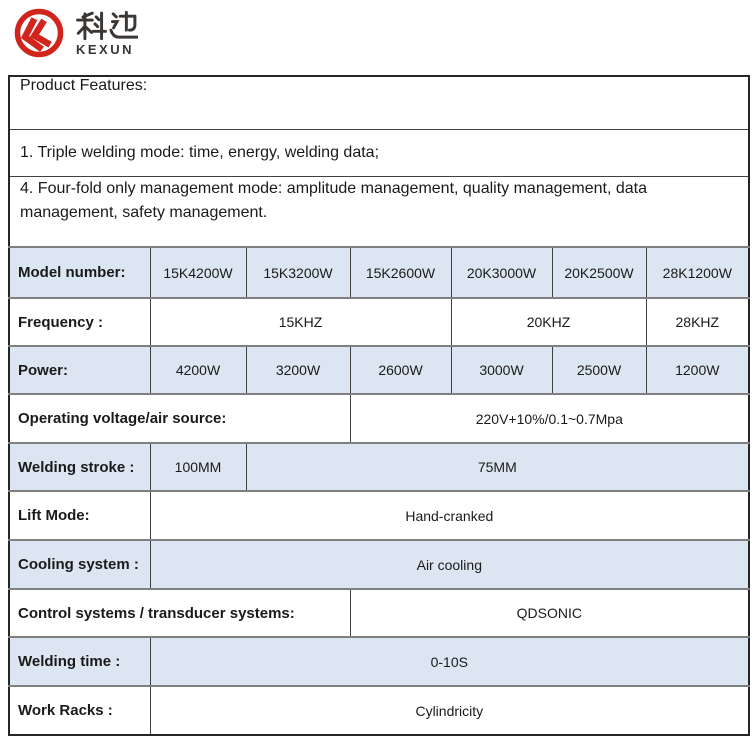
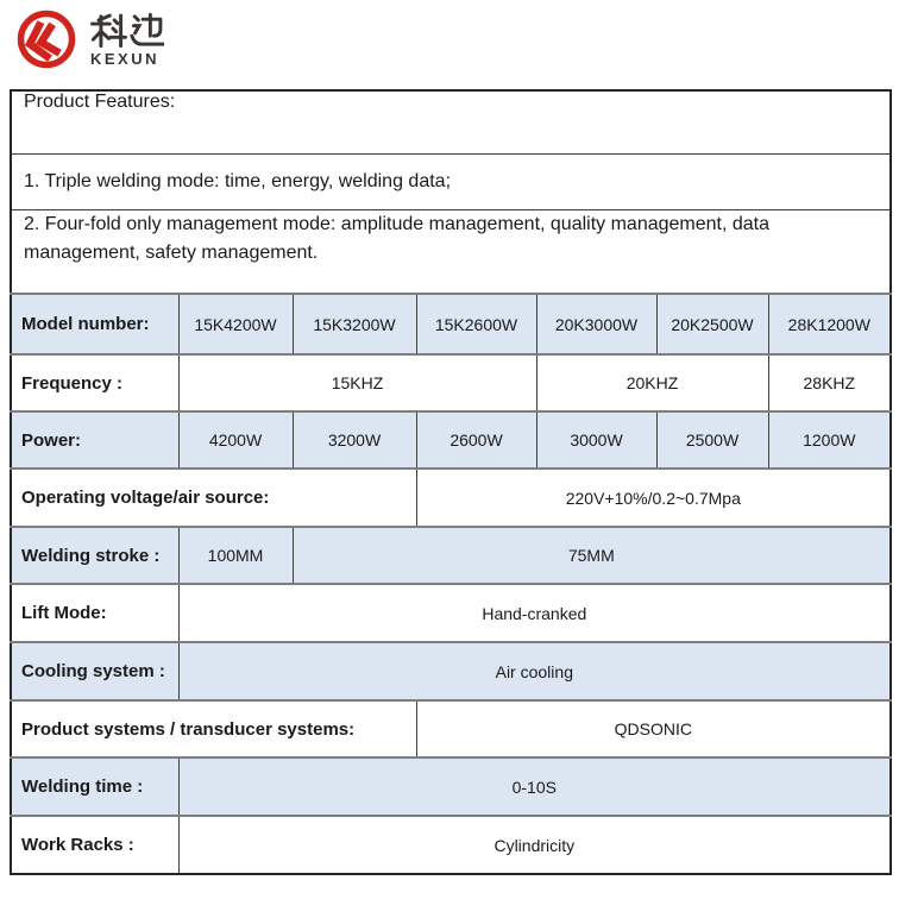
  KEXUN
  Product Features:
  1. Triple welding mode: time, energy, welding data;
- 4. Four-fold only management mode: amplitude management, quality management, data management, safety management.
+ 2. Four-fold only management mode: amplitude management, quality management, data management, safety management.
  Model number:	15K4200W	15K3200W	15K2600W	20K3000W	20K2500W	28K1200W
  Frequency :	15KHZ	20KHZ	28KHZ
  Power:	4200W	3200W	2600W	3000W	2500W	1200W
- Operating voltage/air source:	220V+10%/0.1~0.7Mpa
+ Operating voltage/air source:	220V+10%/0.2~0.7Mpa
  Welding stroke :	100MM	75MM
  Lift Mode:	Hand-cranked
  Cooling system :	Air cooling
- Control systems / transducer systems:	QDSONIC
+ Product systems / transducer systems:	QDSONIC
  Welding time :	0-10S
  Work Racks :	Cylindricity
